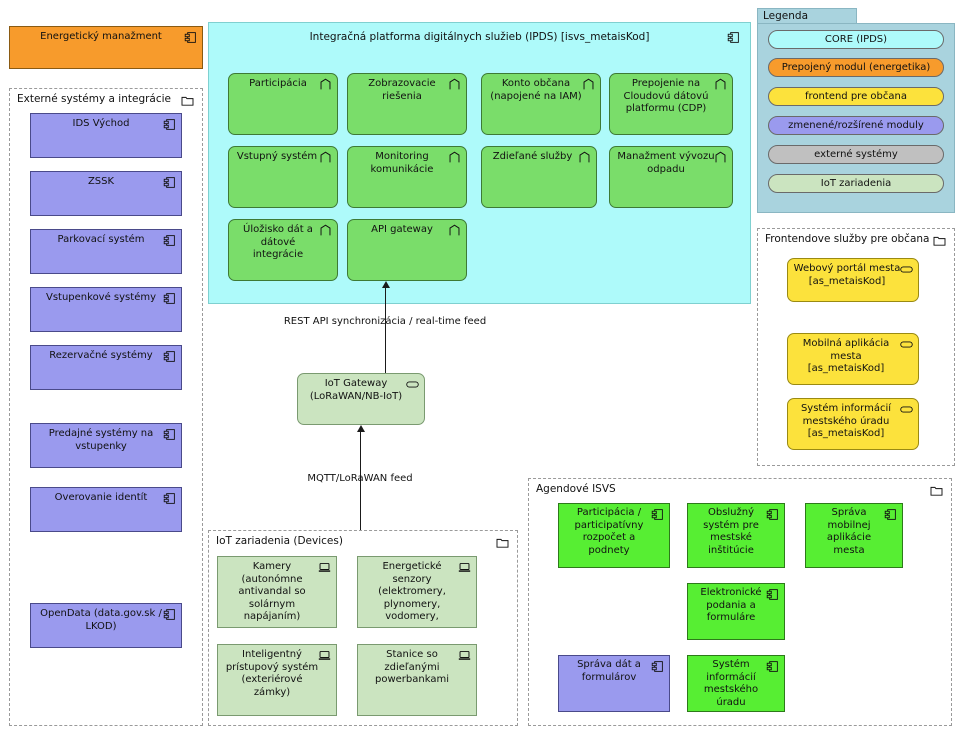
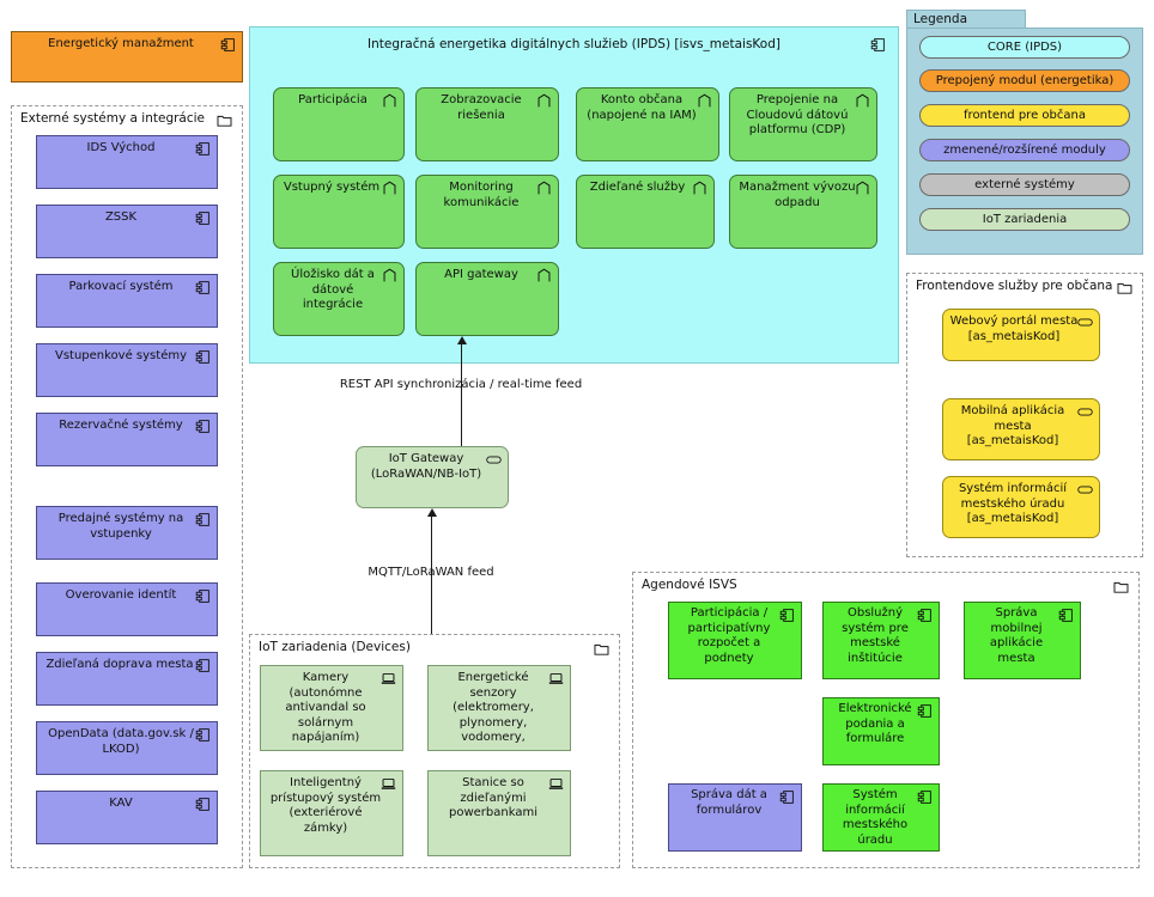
  Energetický manažment
  Externé systémy a integrácie
  IDS Východ
  ZSSK
  Parkovací systém
  Vstupenkové systémy
  Rezervačné systémy
  Predajné systémy na vstupenky
  Overovanie identít
+ Zdieľaná doprava mesta
  OpenData (data.gov.sk / LKOD)
+ KAV
- Integračná platforma digitálnych služieb (IPDS) [isvs_metaisKod]
+ Integračná energetika digitálnych služieb (IPDS) [isvs_metaisKod]
  Participácia
  Zobrazovacie riešenia
  Konto občana (napojené na IAM)
  Prepojenie na Cloudovú dátovú platformu (CDP)
  Vstupný systém
  Monitoring komunikácie
  Zdieľané služby
  Manažment vývozu odpadu
  Úložisko dát a dátové integrácie
  API gateway
  REST API synchronizácia / real-time feed
  IoT Gateway (LoRaWAN/NB-IoT)
  MQTT/LoRaWAN feed
  IoT zariadenia (Devices)
  Kamery (autonómne antivandal so solárnym napájaním)
  Energetické senzory (elektromery, plynomery, vodomery,
  Inteligentný prístupový systém (exteriérové zámky)
  Stanice so zdieľanými powerbankami
  Agendové ISVS
  Participácia / participatívny rozpočet a podnety
  Obslužný systém pre mestské inštitúcie
  Správa mobilnej aplikácie mesta
  Elektronické podania a formuláre
  Správa dát a formulárov
  Systém informácií mestského úradu
  Legenda
  CORE (IPDS)
  Prepojený modul (energetika)
  frontend pre občana
  zmenené/rozšírené moduly
  externé systémy
  IoT zariadenia
  Frontendove služby pre občana
  Webový portál mesta [as_metaisKod]
  Mobilná aplikácia mesta [as_metaisKod]
  Systém informácií mestského úradu [as_metaisKod]
